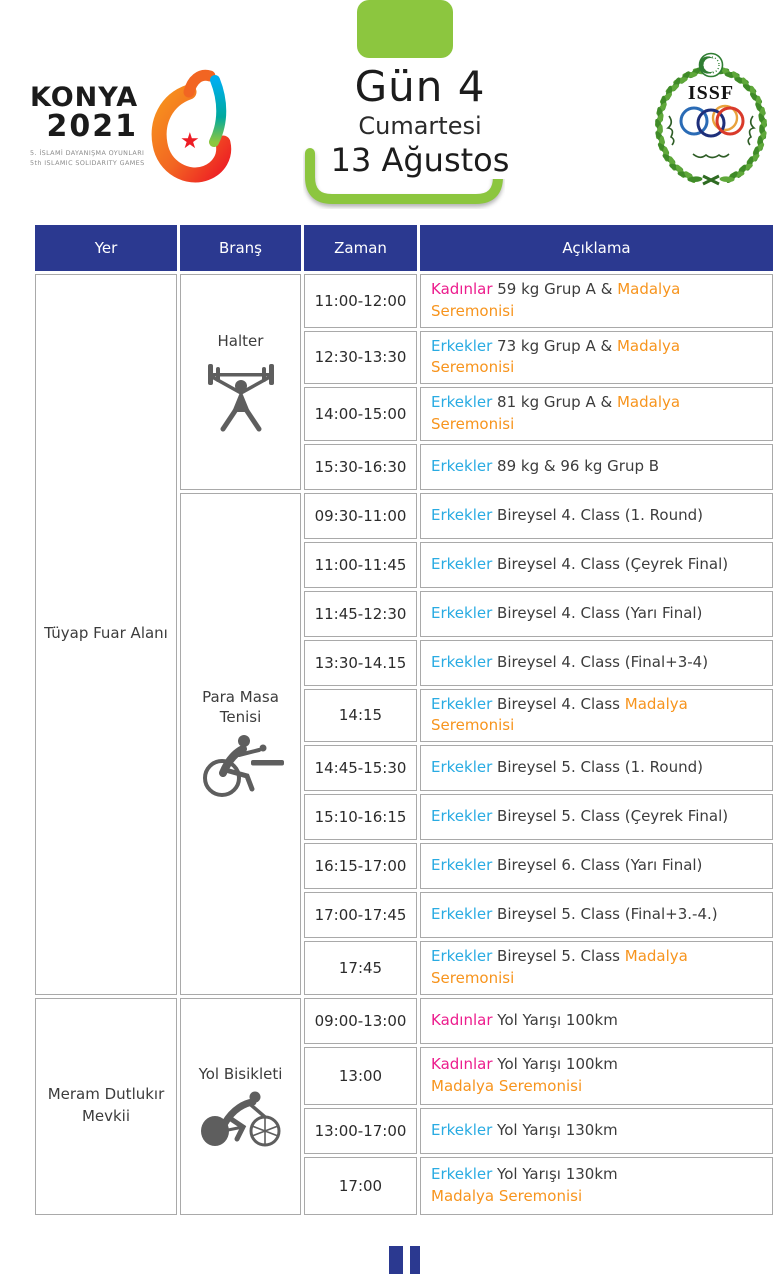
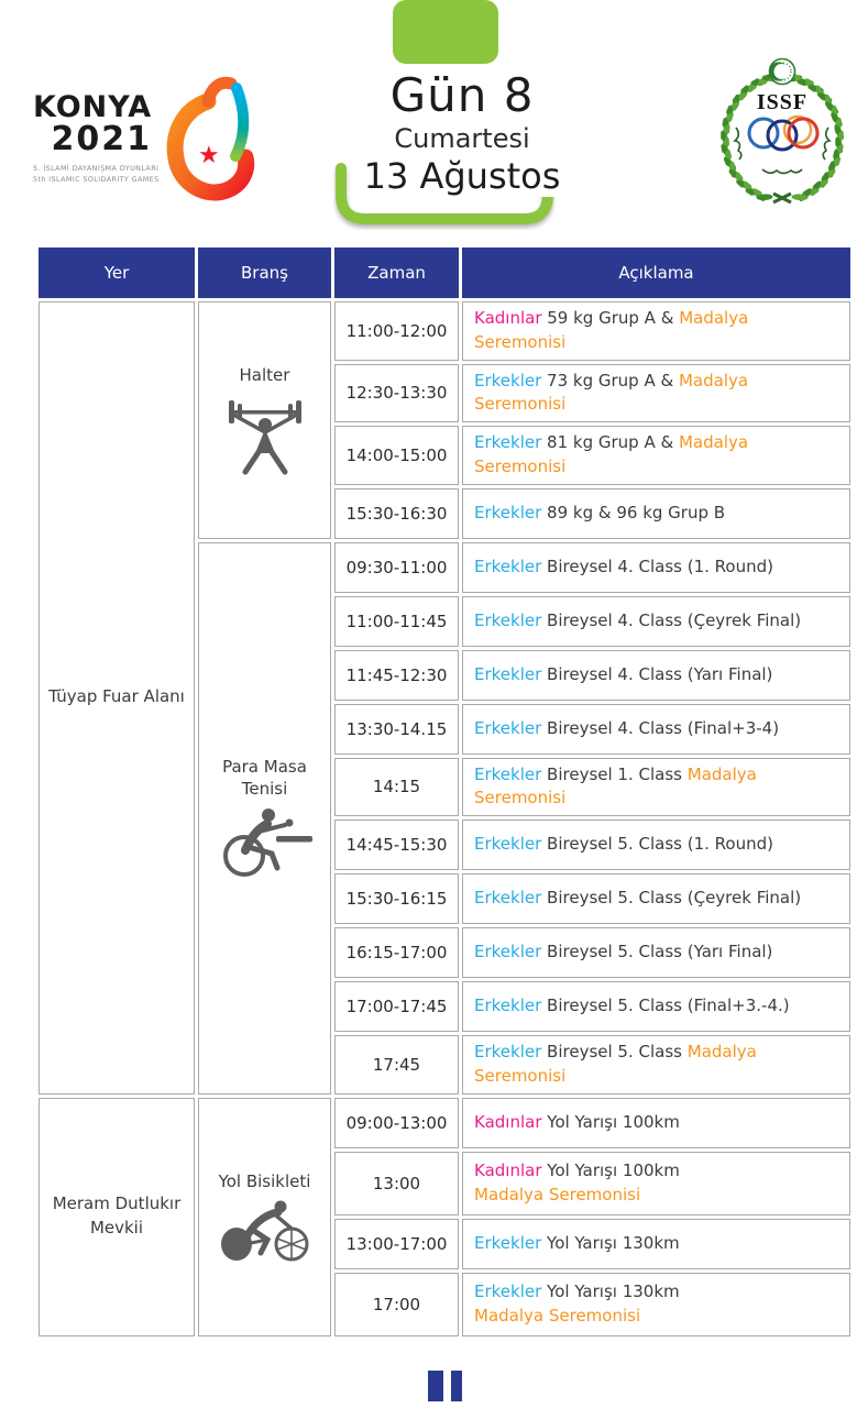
  KONYA
  2021
  5. İSLAMİ DAYANIŞMA OYUNLAR
  5th ISLAMIC SOLIDARITY GAME
  ★
- Gün 4
+ Gün 8
  Cumartesi
  13 Ağustos
  ISSF
  Yer	Branş	Zaman	Açıklama
  Tüyap Fuar Alanı	Halter	11:00-12:00	Kadınlar 59 kg Grup A & Madalya Seremonisi
  12:30-13:30	Erkekler 73 kg Grup A & Madalya Seremonisi
  14:00-15:00	Erkekler 81 kg Grup A & Madalya Seremonisi
  15:30-16:30	Erkekler 89 kg & 96 kg Grup B
  Para Masa Tenisi	09:30-11:00	Erkekler Bireysel 4. Class (1. Round)
  11:00-11:45	Erkekler Bireysel 4. Class (Çeyrek Final)
  11:45-12:30	Erkekler Bireysel 4. Class (Yarı Final)
  13:30-14.15	Erkekler Bireysel 4. Class (Final+3-4)
- 14:15	Erkekler Bireysel 4. Class Madalya Seremonisi
+ 14:15	Erkekler Bireysel 1. Class Madalya Seremonisi
  14:45-15:30	Erkekler Bireysel 5. Class (1. Round)
- 15:10-16:15	Erkekler Bireysel 5. Class (Çeyrek Final)
+ 15:30-16:15	Erkekler Bireysel 5. Class (Çeyrek Final)
- 16:15-17:00	Erkekler Bireysel 6. Class (Yarı Final)
+ 16:15-17:00	Erkekler Bireysel 5. Class (Yarı Final)
  17:00-17:45	Erkekler Bireysel 5. Class (Final+3.-4.)
  17:45	Erkekler Bireysel 5. Class Madalya Seremonisi
  Meram Dutlukır Mevkii	Yol Bisikleti	09:00-13:00	Kadınlar Yol Yarışı 100km
  13:00	Kadınlar Yol Yarışı 100kmMadalya Seremonisi
  13:00-17:00	Erkekler Yol Yarışı 130km
  17:00	Erkekler Yol Yarışı 130kmMadalya Seremonisi
